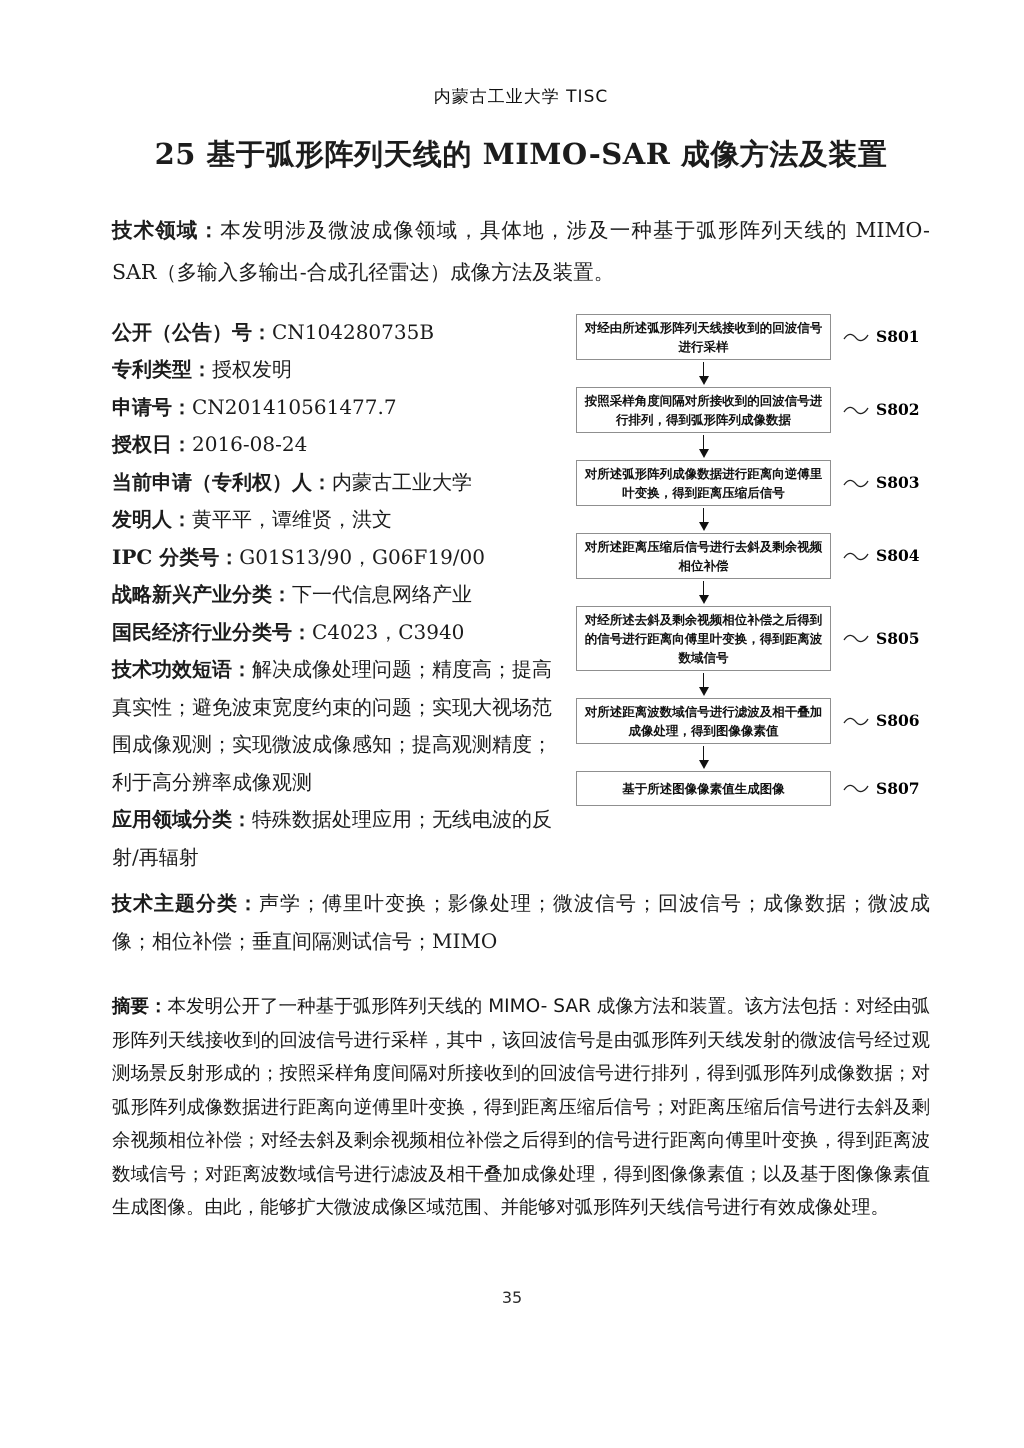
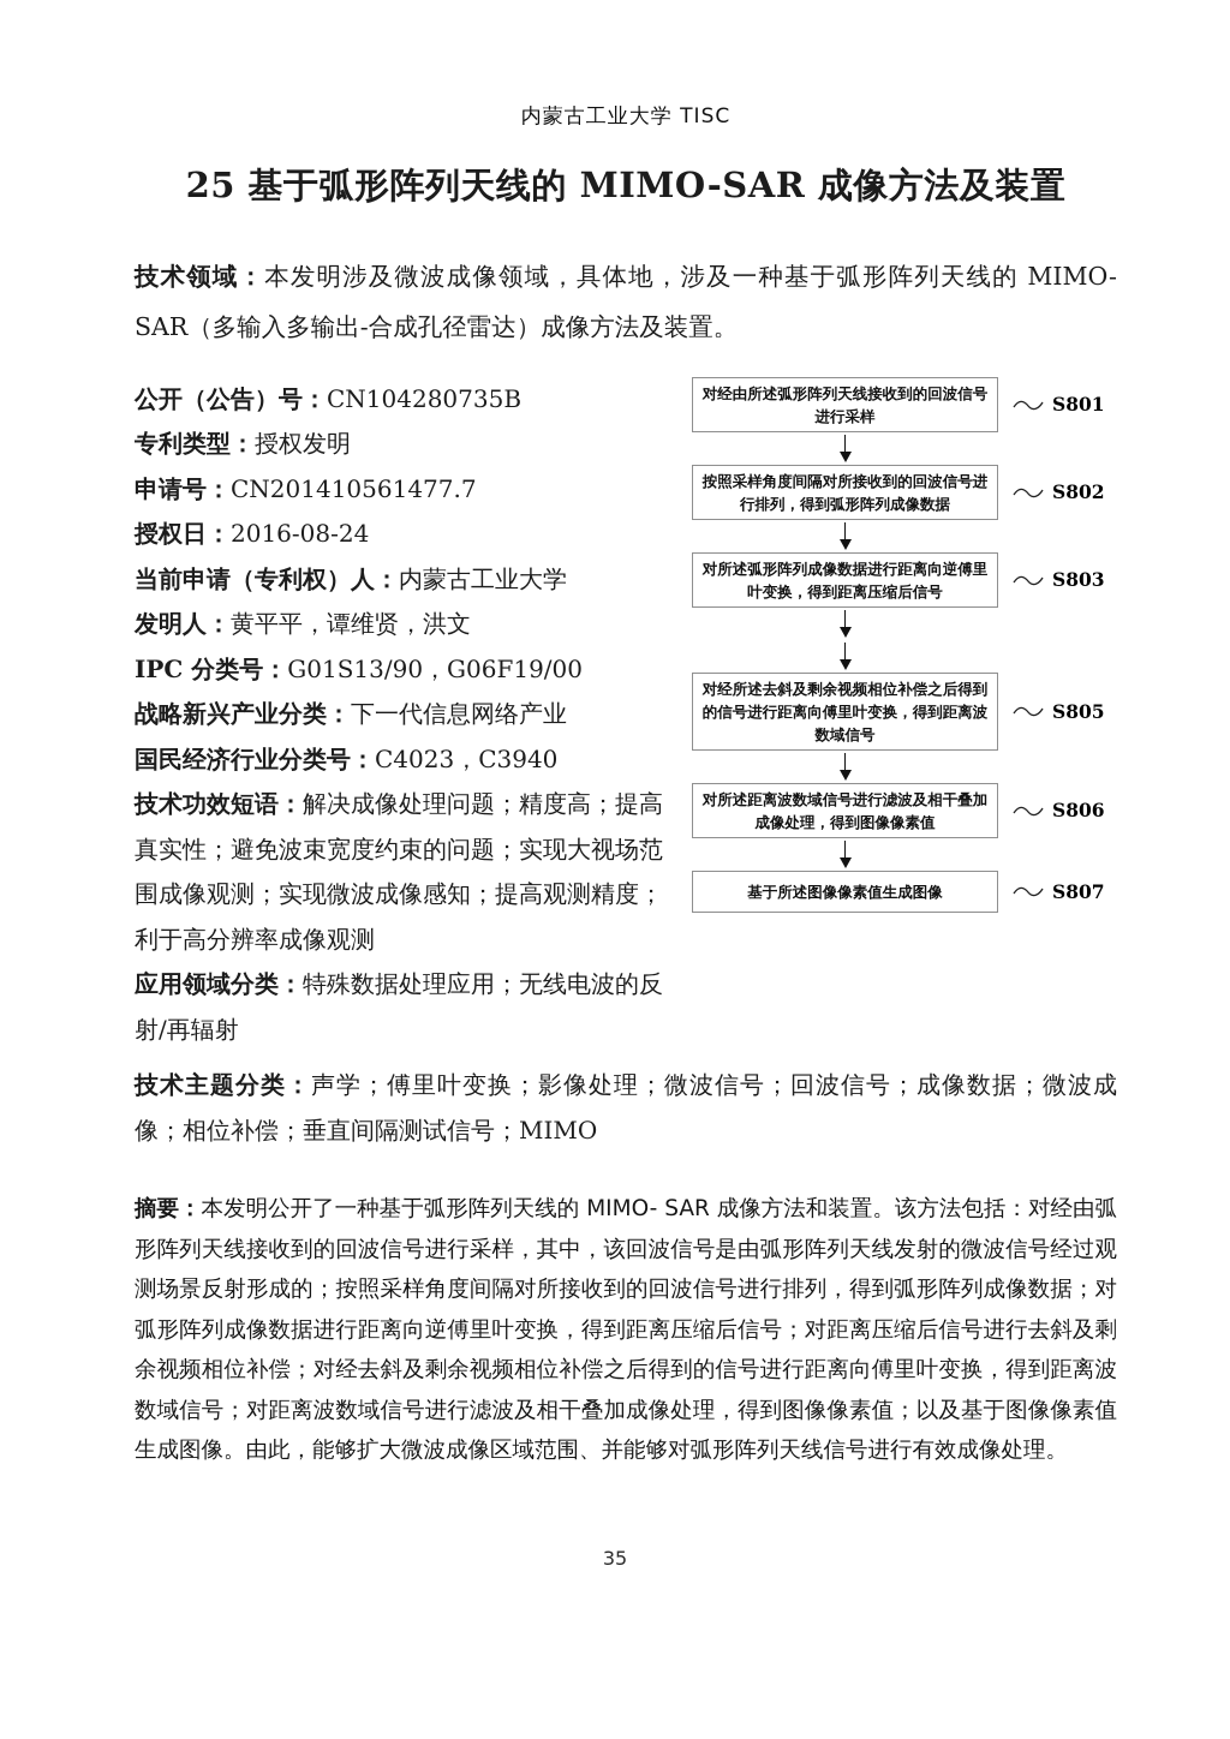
  内蒙古工业大学 TISC
  25 基于弧形阵列天线的 MIMO-SAR 成像方法及装置
  技术领域：本发明涉及微波成像领域，具体地，涉及一种基于弧形阵列天线的 MIMO-SAR（多输入多输出-合成孔径雷达）成像方法及装置。
  公开（公告）号：CN104280735B
  专利类型：授权发明
  申请号：CN201410561477.7
  授权日：2016-08-24
  当前申请（专利权）人：内蒙古工业大学
  发明人：黄平平，谭维贤，洪文
  IPC 分类号：G01S13/90，G06F19/00
  战略新兴产业分类：下一代信息网络产业
  国民经济行业分类号：C4023，C3940
  技术功效短语：解决成像处理问题；精度高；提高真实性；避免波束宽度约束的问题；实现大视场范围成像观测；实现微波成像感知；提高观测精度；利于高分辨率成像观测
  应用领域分类：特殊数据处理应用；无线电波的反射/再辐射
  对经由所述弧形阵列天线接收到的回波信号进行采样
  S801
  按照采样角度间隔对所接收到的回波信号进行排列，得到弧形阵列成像数据
  S802
  对所述弧形阵列成像数据进行距离向逆傅里叶变换，得到距离压缩后信号
  S803
- 对所述距离压缩后信号进行去斜及剩余视频相位补偿
- S804
  对经所述去斜及剩余视频相位补偿之后得到的信号进行距离向傅里叶变换，得到距离波数域信号
  S805
  对所述距离波数域信号进行滤波及相干叠加成像处理，得到图像像素值
  S806
  基于所述图像像素值生成图像
  S807
  技术主题分类：声学；傅里叶变换；影像处理；微波信号；回波信号；成像数据；微波成像；相位补偿；垂直间隔测试信号；MIMO
  摘要：本发明公开了一种基于弧形阵列天线的 MIMO- SAR 成像方法和装置。该方法包括：对经由弧形阵列天线接收到的回波信号进行采样，其中，该回波信号是由弧形阵列天线发射的微波信号经过观测场景反射形成的；按照采样角度间隔对所接收到的回波信号进行排列，得到弧形阵列成像数据；对弧形阵列成像数据进行距离向逆傅里叶变换，得到距离压缩后信号；对距离压缩后信号进行去斜及剩余视频相位补偿；对经去斜及剩余视频相位补偿之后得到的信号进行距离向傅里叶变换，得到距离波数域信号；对距离波数域信号进行滤波及相干叠加成像处理，得到图像像素值；以及基于图像像素值生成图像。由此，能够扩大微波成像区域范围、并能够对弧形阵列天线信号进行有效成像处理。
  35
